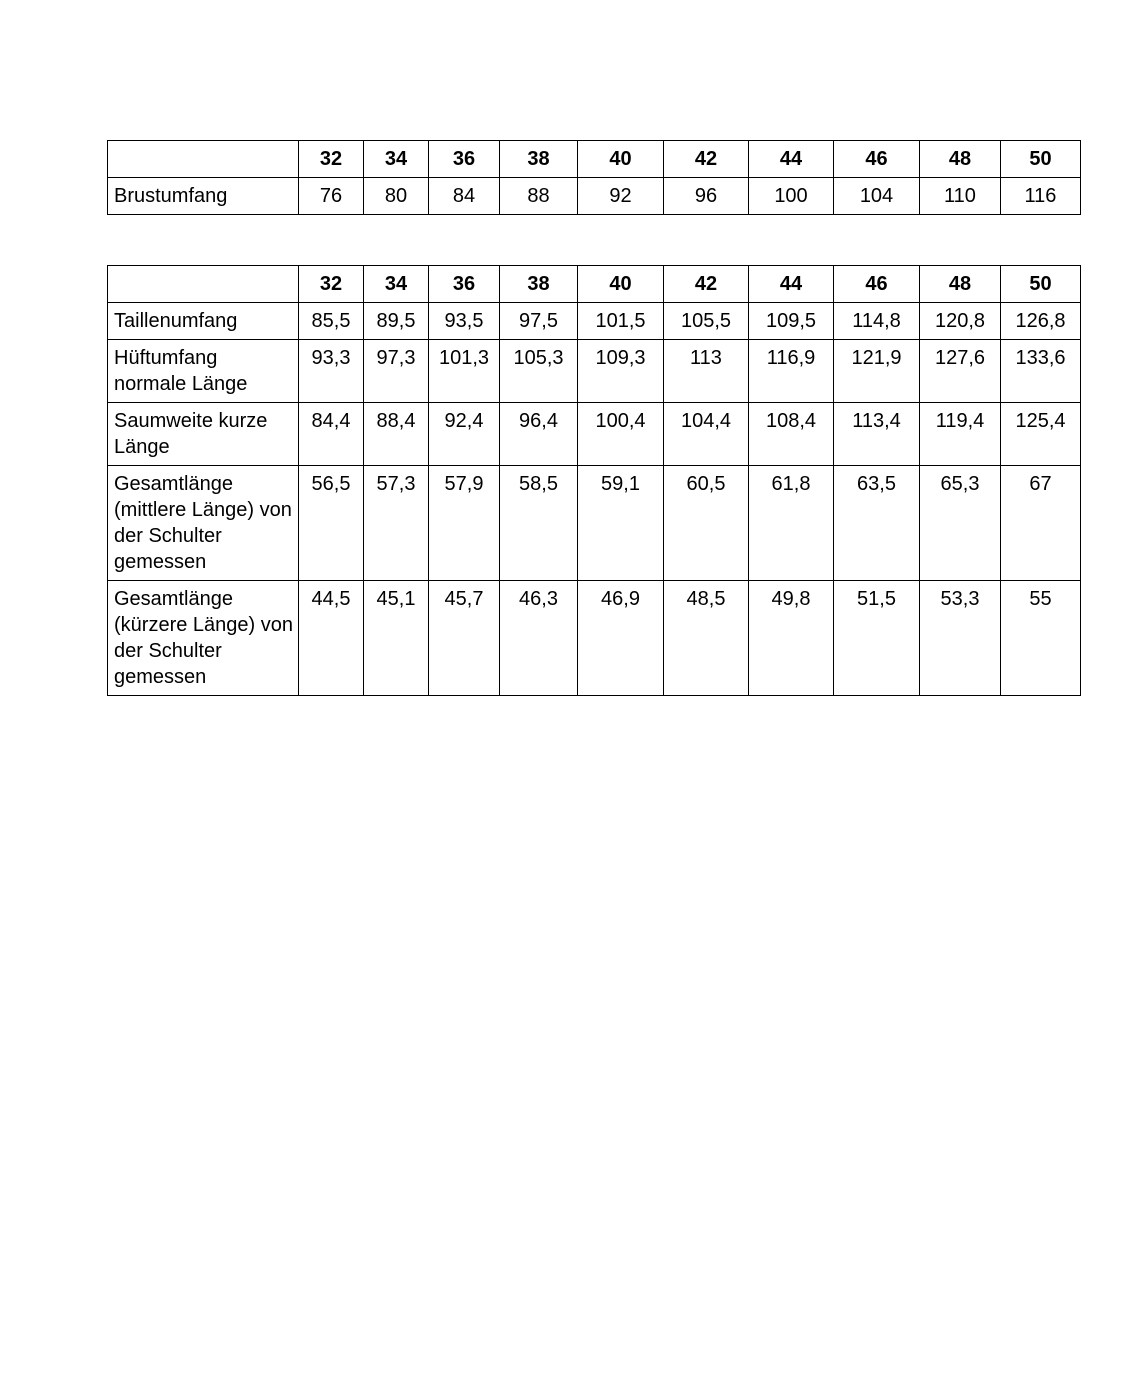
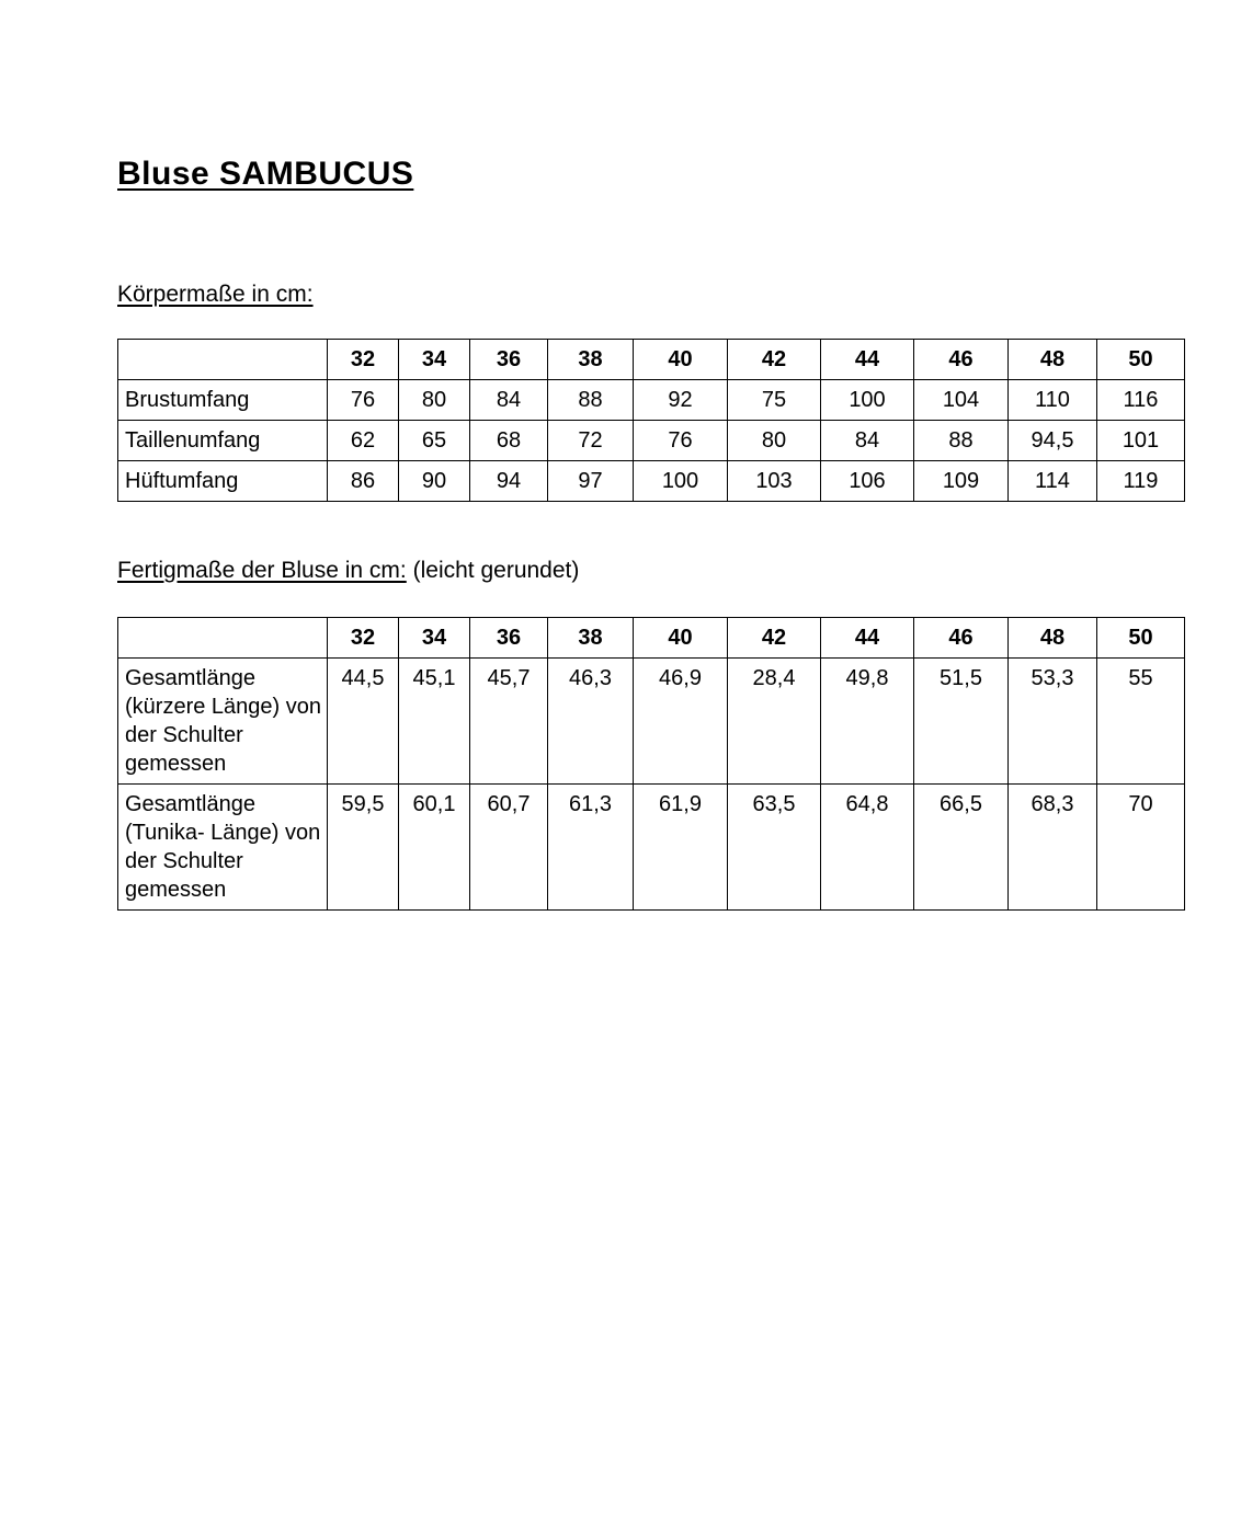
+ Bluse SAMBUCUS
+ Körpermaße in cm:
  	32	34	36	38	40	42	44	46	48	50
- Brustumfang	76	80	84	88	92	96	100	104	110	116
+ Brustumfang	76	80	84	88	92	75	100	104	110	116
+ Taillenumfang	62	65	68	72	76	80	84	88	94,5	101
+ Hüftumfang	86	90	94	97	100	103	106	109	114	119
+ Fertigmaße der Bluse in cm: (leicht gerundet)
  	32	34	36	38	40	42	44	46	48	50
- Taillenumfang	85,5	89,5	93,5	97,5	101,5	105,5	109,5	114,8	120,8	126,8
- Hüftumfang normale Länge	93,3	97,3	101,3	105,3	109,3	113	116,9	121,9	127,6	133,6
- Saumweite kurze Länge	84,4	88,4	92,4	96,4	100,4	104,4	108,4	113,4	119,4	125,4
- Gesamtlänge (mittlere Länge) von der Schulter gemessen	56,5	57,3	57,9	58,5	59,1	60,5	61,8	63,5	65,3	67
- Gesamtlänge (kürzere Länge) von der Schulter gemessen	44,5	45,1	45,7	46,3	46,9	48,5	49,8	51,5	53,3	55
+ Gesamtlänge (kürzere Länge) von der Schulter gemessen	44,5	45,1	45,7	46,3	46,9	28,4	49,8	51,5	53,3	55
+ Gesamtlänge (Tunika- Länge) von der Schulter gemessen	59,5	60,1	60,7	61,3	61,9	63,5	64,8	66,5	68,3	70
